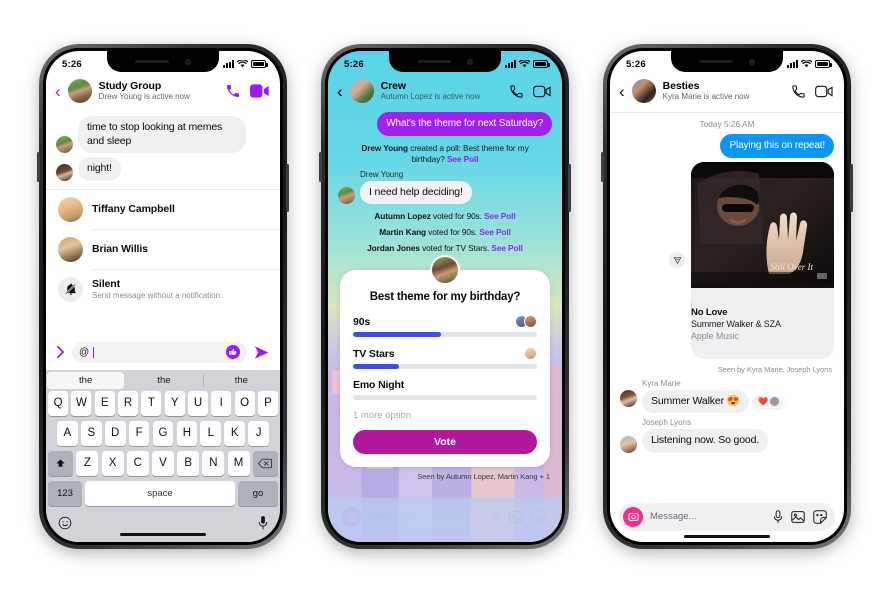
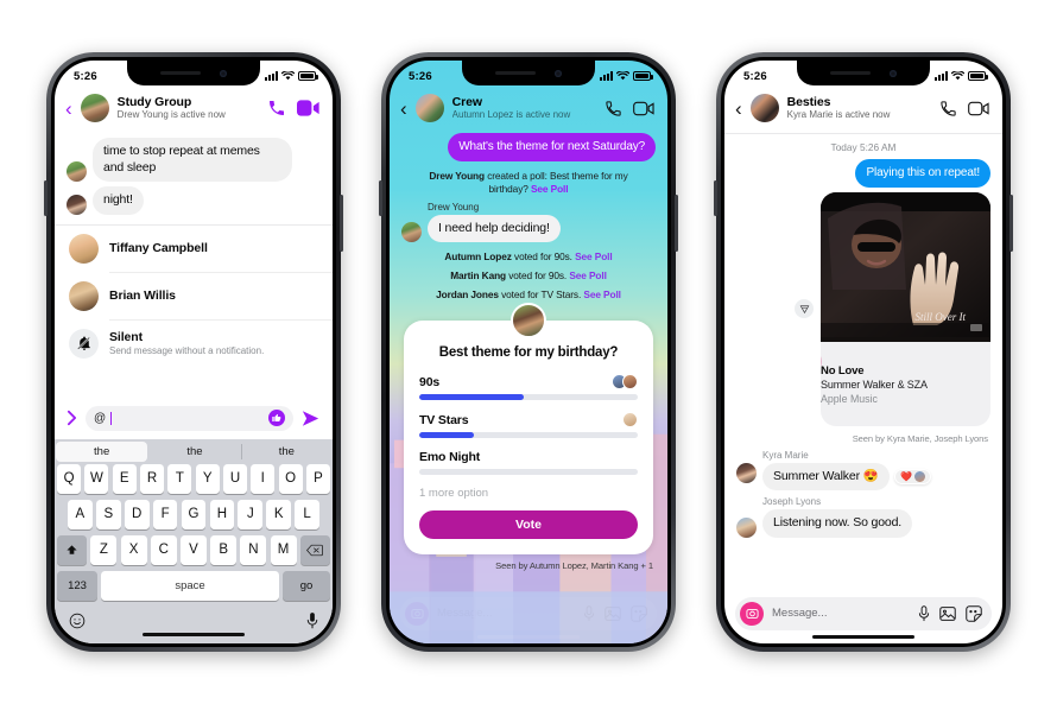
  5:26
  ‹
  Study Group
  Drew Young is active now
- time to stop looking at memes and sleep
+ time to stop repeat at memes and sleep
  night!
  Tiffany Campbell
  Brian Willis
  Silent
  Send message without a notification.
  @
  the
  the
  the
  Q
  W
  E
  R
  T
  Y
  U
  I
  O
  P
  A
  S
  D
  F
  G
  H
- L
+ J
  K
- J
+ L
  Z
  X
  C
  V
  B
  N
  M
  123
  space
  go
  5:26
  ‹
  Crew
  Autumn Lopez is active now
  What's the theme for next Saturday?
  Drew Young created a poll: Best theme for my birthday? See Poll
  Drew Young
  I need help deciding!
  Autumn Lopez voted for 90s. See Poll
  Martin Kang voted for 90s. See Poll
  Jordan Jones voted for TV Stars. See Poll
  Best theme for my birthday?
  90s
  TV Stars
  Emo Night
  1 more option
  Vote
  Seen by Autumn Lopez, Martin Kang + 1
  5:26
  ‹
  Besties
  Kyra Marie is active now
  Today 5:26 AM
  Playing this on repeat!
  Still Over It
  No Love
  Summer Walker & SZA
  Apple Music
  Seen by Kyra Marie, Joseph Lyons
  Kyra Marie
  Summer Walker 😍
  ❤️
  Joseph Lyons
  Listening now. So good.
  Message...
